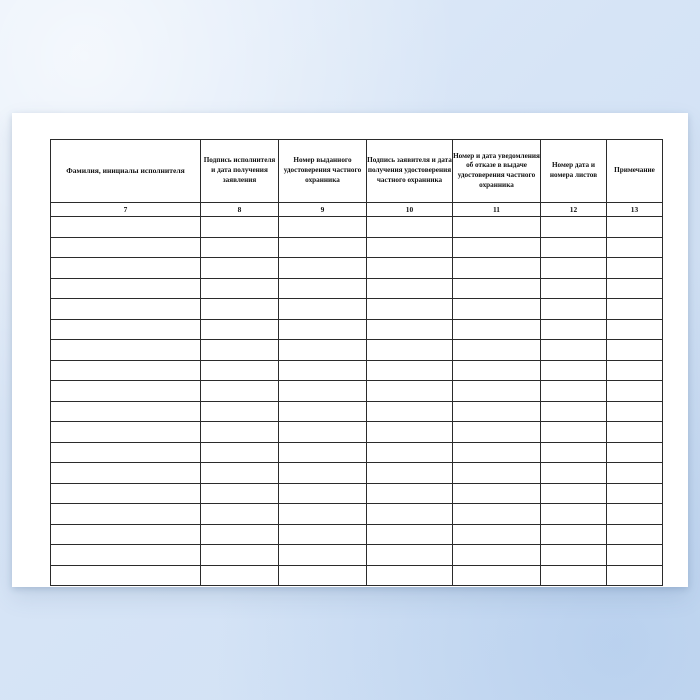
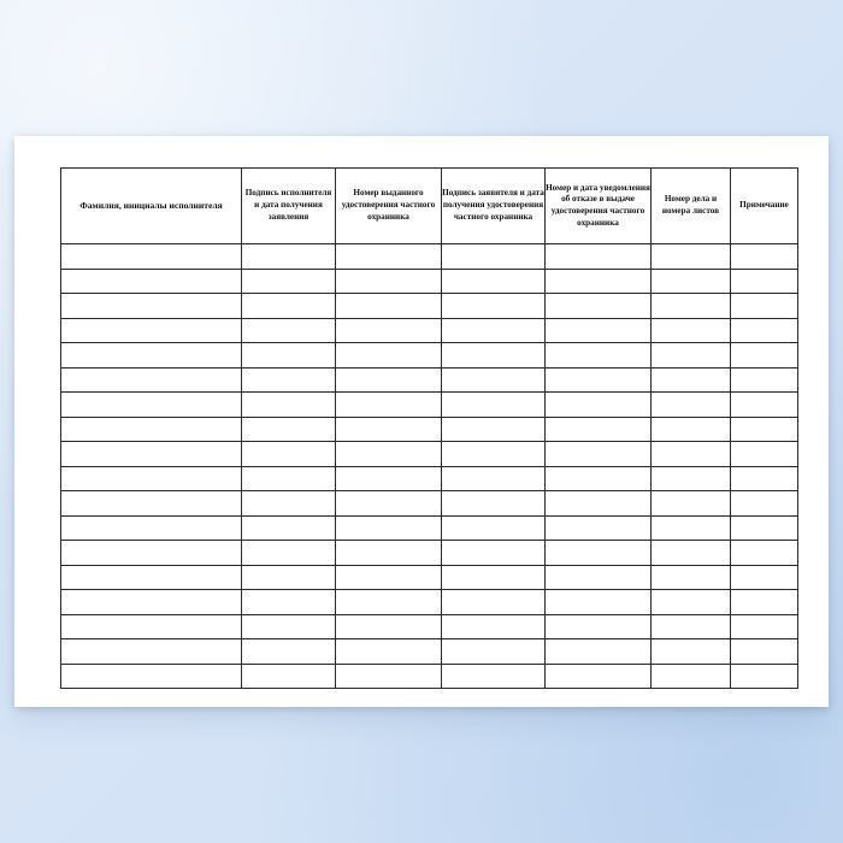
- Фамилия, инициалы исполнителя	Подпись исполнителя и дата получения заявления	Номер выданного удостоверения частного охранника	Подпись заявителя и дата получения удостоверения частного охранника	Номер и дата уведомления об отказе в выдаче удостоверения частного охранника	Номер дата и номера листов	Примечание
+ Фамилия, инициалы исполнителя	Подпись исполнителя и дата получения заявления	Номер выданного удостоверения частного охранника	Подпись заявителя и дата получения удостоверения частного охранника	Номер и дата уведомления об отказе в выдаче удостоверения частного охранника	Номер дела и номера листов	Примечание
- 7	8	9	10	11	12	13
